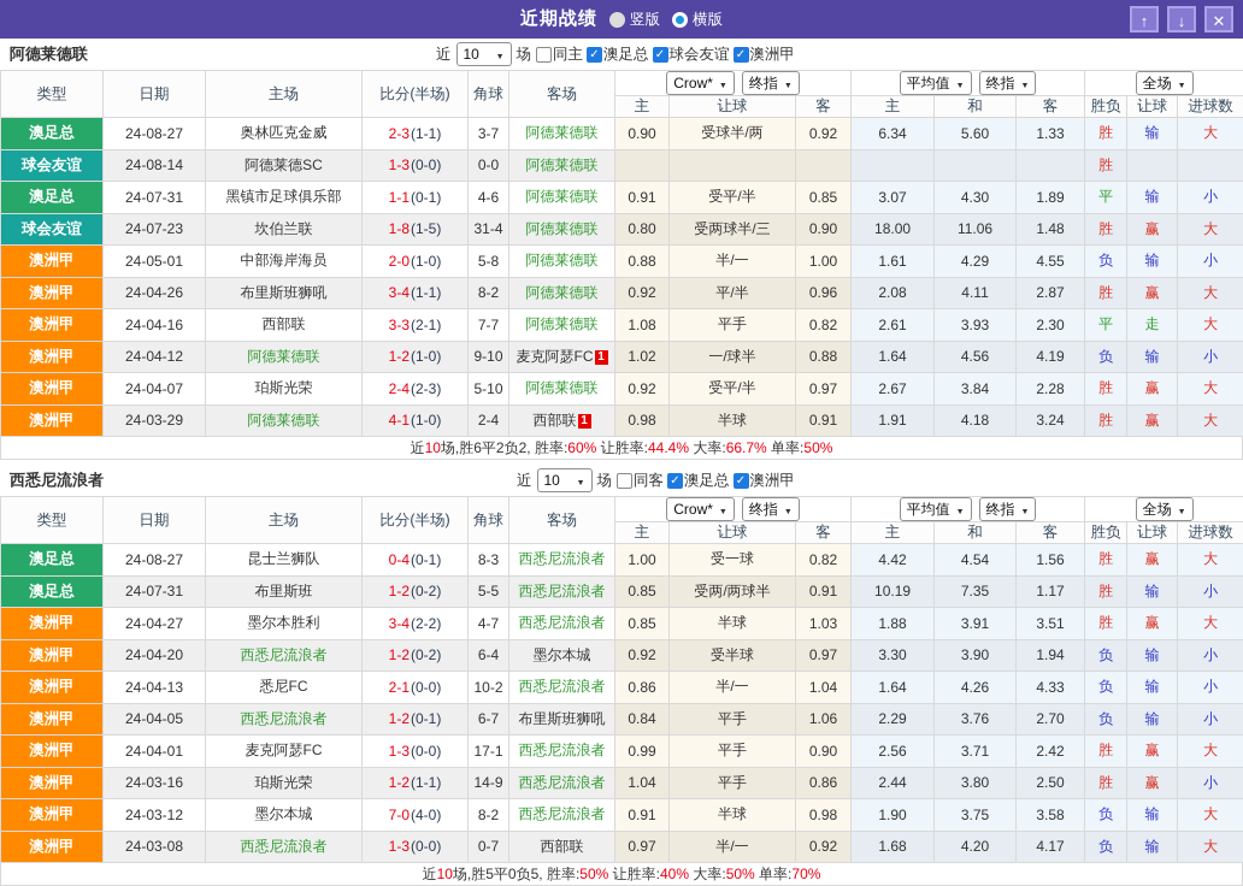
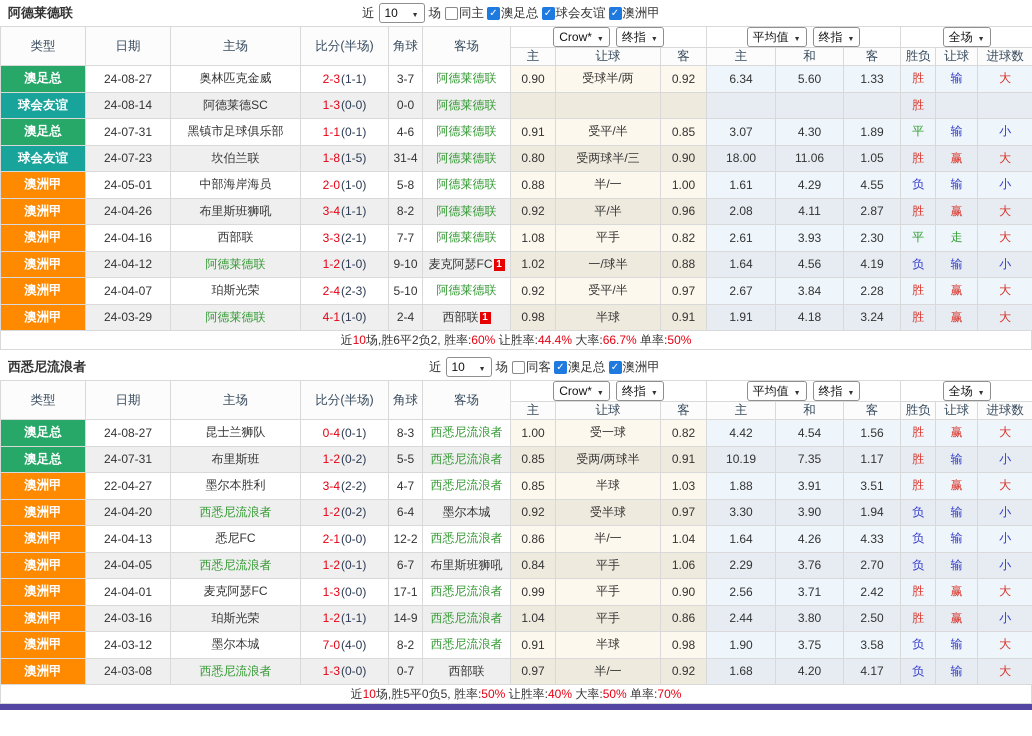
- 近期战绩
- 竖版
- 横版
  阿德莱德联
  近
  10
  场
  同主
  澳足总
  球会友谊
  澳洲甲
  类型	日期	主场	比分(半场)	角球	客场	Crow* 终指	平均值 终指	全场
  主	让球	客	主	和	客	胜负	让球	进球数
  澳足总	24-08-27	奥林匹克金威	2-3(1-1)	3-7	阿德莱德联	0.90	受球半/两	0.92	6.34	5.60	1.33	胜	输	大
  球会友谊	24-08-14	阿德莱德SC	1-3(0-0)	0-0	阿德莱德联							胜
  澳足总	24-07-31	黑镇市足球俱乐部	1-1(0-1)	4-6	阿德莱德联	0.91	受平/半	0.85	3.07	4.30	1.89	平	输	小
- 球会友谊	24-07-23	坎伯兰联	1-8(1-5)	31-4	阿德莱德联	0.80	受两球半/三	0.90	18.00	11.06	1.48	胜	赢	大
+ 球会友谊	24-07-23	坎伯兰联	1-8(1-5)	31-4	阿德莱德联	0.80	受两球半/三	0.90	18.00	11.06	1.05	胜	赢	大
  澳洲甲	24-05-01	中部海岸海员	2-0(1-0)	5-8	阿德莱德联	0.88	半/一	1.00	1.61	4.29	4.55	负	输	小
  澳洲甲	24-04-26	布里斯班狮吼	3-4(1-1)	8-2	阿德莱德联	0.92	平/半	0.96	2.08	4.11	2.87	胜	赢	大
  澳洲甲	24-04-16	西部联	3-3(2-1)	7-7	阿德莱德联	1.08	平手	0.82	2.61	3.93	2.30	平	走	大
  澳洲甲	24-04-12	阿德莱德联	1-2(1-0)	9-10	麦克阿瑟FC 1	1.02	一/球半	0.88	1.64	4.56	4.19	负	输	小
  澳洲甲	24-04-07	珀斯光荣	2-4(2-3)	5-10	阿德莱德联	0.92	受平/半	0.97	2.67	3.84	2.28	胜	赢	大
  澳洲甲	24-03-29	阿德莱德联	4-1(1-0)	2-4	西部联 1	0.98	半球	0.91	1.91	4.18	3.24	胜	赢	大
  近10场,胜6平2负2, 胜率:60% 让胜率:44.4% 大率:66.7% 单率:50%
  西悉尼流浪者
  近
  10
  场
  同客
  澳足总
  澳洲甲
  类型	日期	主场	比分(半场)	角球	客场	Crow* 终指	平均值 终指	全场
  主	让球	客	主	和	客	胜负	让球	进球数
  澳足总	24-08-27	昆士兰狮队	0-4(0-1)	8-3	西悉尼流浪者	1.00	受一球	0.82	4.42	4.54	1.56	胜	赢	大
  澳足总	24-07-31	布里斯班	1-2(0-2)	5-5	西悉尼流浪者	0.85	受两/两球半	0.91	10.19	7.35	1.17	胜	输	小
- 澳洲甲	24-04-27	墨尔本胜利	3-4(2-2)	4-7	西悉尼流浪者	0.85	半球	1.03	1.88	3.91	3.51	胜	赢	大
+ 澳洲甲	22-04-27	墨尔本胜利	3-4(2-2)	4-7	西悉尼流浪者	0.85	半球	1.03	1.88	3.91	3.51	胜	赢	大
  澳洲甲	24-04-20	西悉尼流浪者	1-2(0-2)	6-4	墨尔本城	0.92	受半球	0.97	3.30	3.90	1.94	负	输	小
- 澳洲甲	24-04-13	悉尼FC	2-1(0-0)	10-2	西悉尼流浪者	0.86	半/一	1.04	1.64	4.26	4.33	负	输	小
+ 澳洲甲	24-04-13	悉尼FC	2-1(0-0)	12-2	西悉尼流浪者	0.86	半/一	1.04	1.64	4.26	4.33	负	输	小
  澳洲甲	24-04-05	西悉尼流浪者	1-2(0-1)	6-7	布里斯班狮吼	0.84	平手	1.06	2.29	3.76	2.70	负	输	小
  澳洲甲	24-04-01	麦克阿瑟FC	1-3(0-0)	17-1	西悉尼流浪者	0.99	平手	0.90	2.56	3.71	2.42	胜	赢	大
  澳洲甲	24-03-16	珀斯光荣	1-2(1-1)	14-9	西悉尼流浪者	1.04	平手	0.86	2.44	3.80	2.50	胜	赢	小
  澳洲甲	24-03-12	墨尔本城	7-0(4-0)	8-2	西悉尼流浪者	0.91	半球	0.98	1.90	3.75	3.58	负	输	大
  澳洲甲	24-03-08	西悉尼流浪者	1-3(0-0)	0-7	西部联	0.97	半/一	0.92	1.68	4.20	4.17	负	输	大
  近10场,胜5平0负5, 胜率:50% 让胜率:40% 大率:50% 单率:70%
